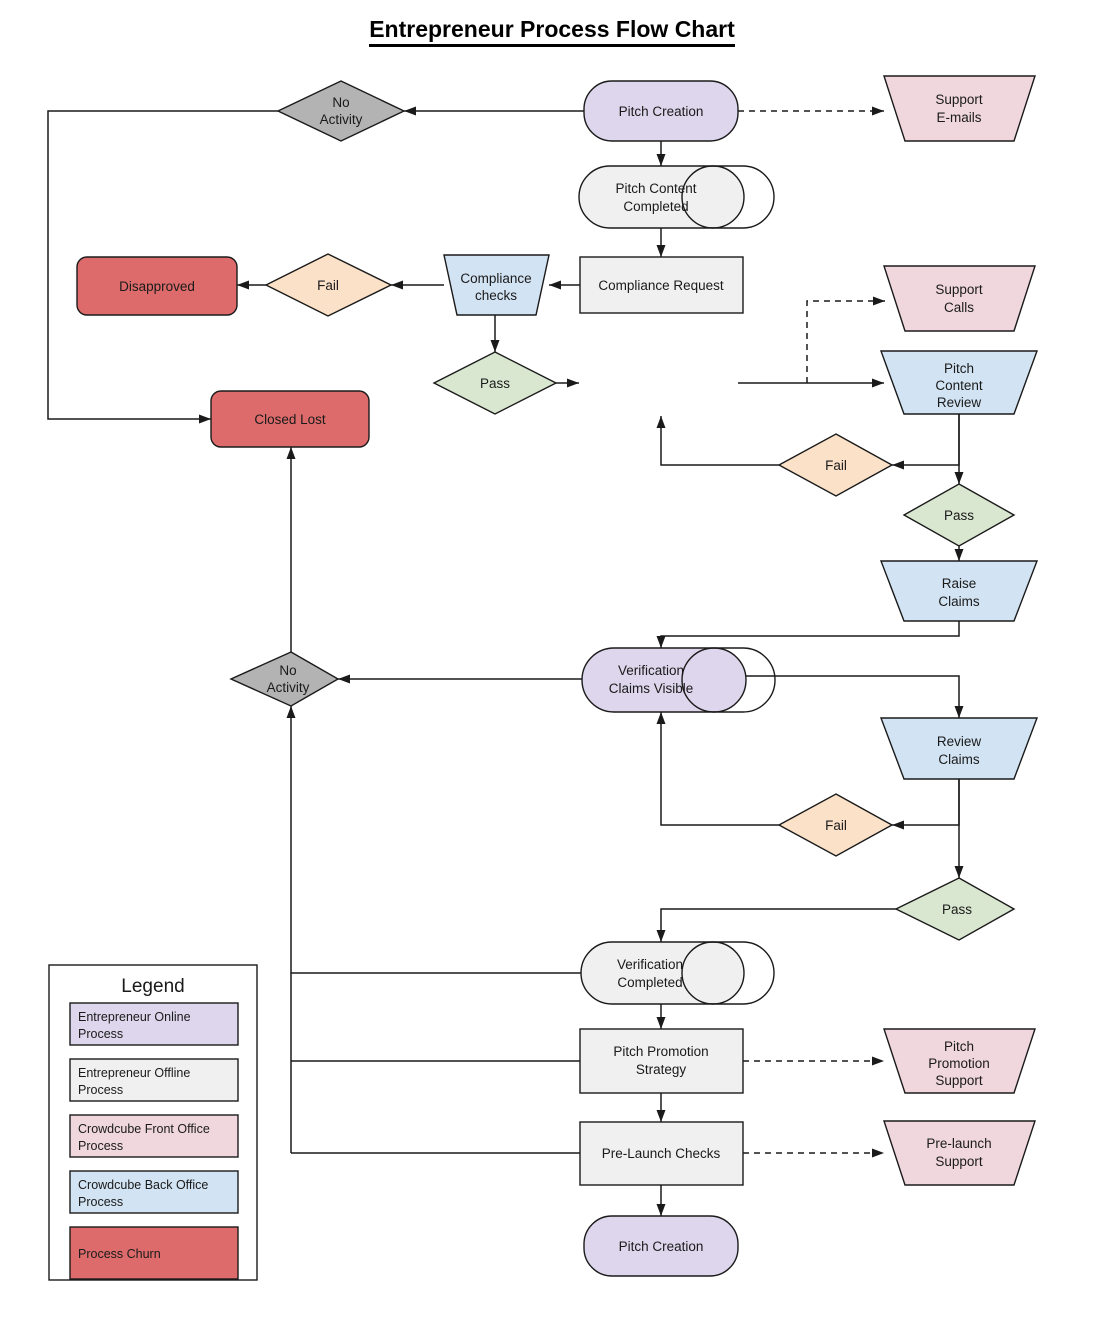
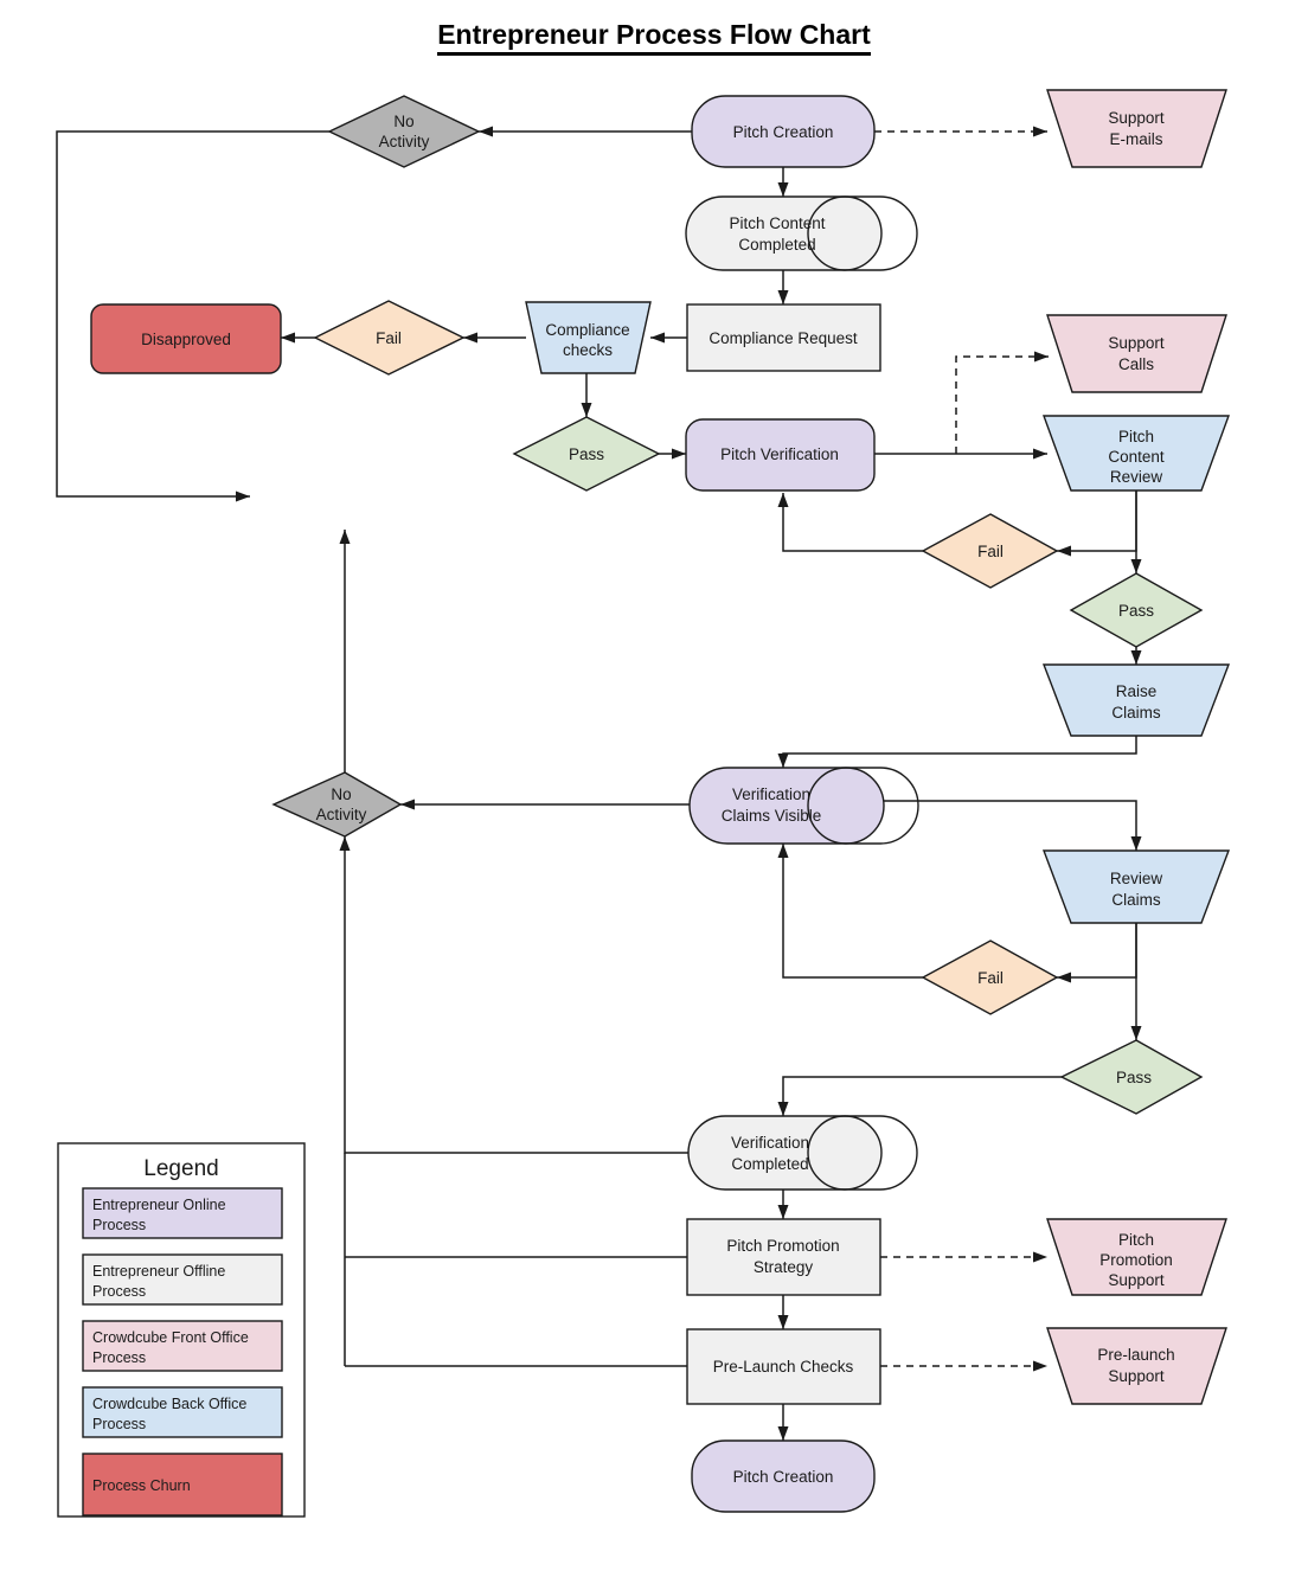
  Entrepreneur Process Flow Chart
  Pitch Creation
  No
  Activity
  Support
  E-mails
  Pitch Content
  Completed
  Compliance Request
  Compliance
  checks
  Fail
  Disapproved
  Pass
+ Pitch Verification
  Support
  Calls
  Pitch
  Content
  Review
  Fail
  Pass
  Raise
  Claims
- Closed Lost
  No
  Activity
  Verification
  Claims Visible
  Review
  Claims
  Fail
  Pass
  Verification
  Completed
  Pitch Promotion
  Strategy
  Pitch
  Promotion
  Support
  Pre-Launch Checks
  Pre-launch
  Support
  Pitch Creation
  Legend
  Entrepreneur Online
  Process
  Entrepreneur Offline
  Process
  Crowdcube Front Office
  Process
  Crowdcube Back Office
  Process
  Process Churn
